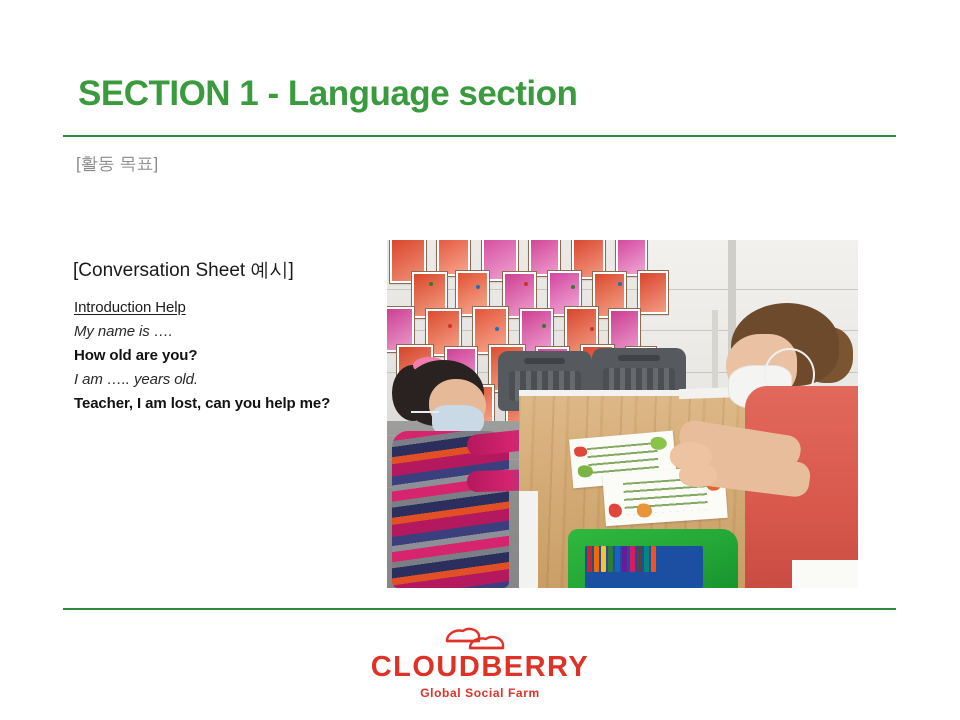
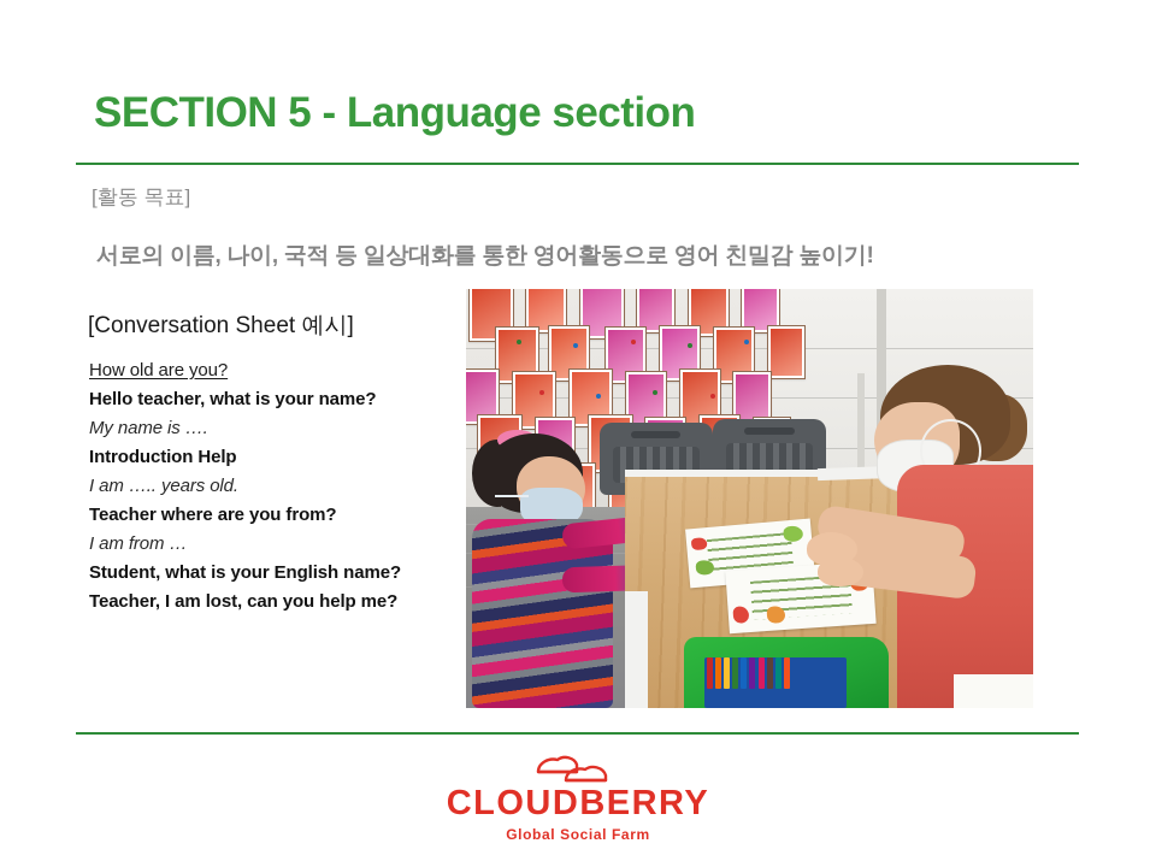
- SECTION 1 - Language section
+ SECTION 5 - Language section
  [활동 목표]
+ 서로의 이름, 나이, 국적 등 일상대화를 통한 영어활동으로 영어 친밀감 높이기!
  [Conversation Sheet 예시]
- Introduction Help
+ How old are you?
+ Hello teacher, what is your name?
  My name is ….
- How old are you?
+ Introduction Help
  I am ….. years old.
+ Teacher where are you from?
+ I am from …
+ Student, what is your English name?
  Teacher, I am lost, can you help me?
  CLOUDBERRY
  Global Social Farm
